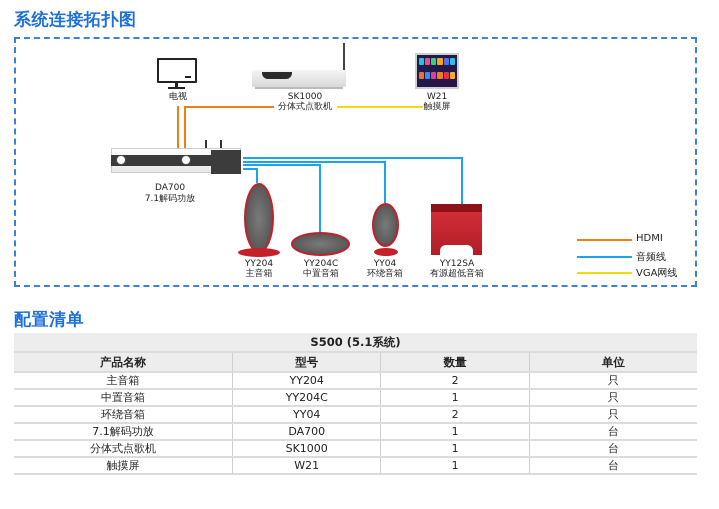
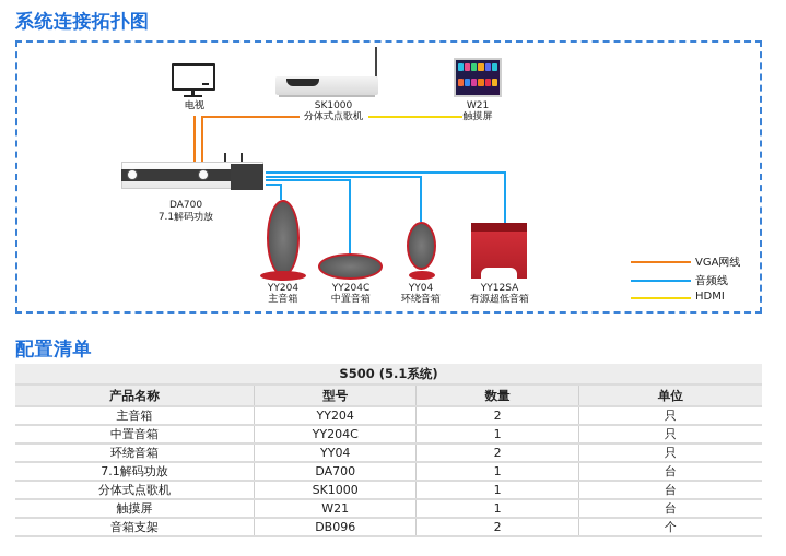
  系统连接拓扑图
  电视
  SK1000
  分体式点歌机
  W21
  触摸屏
  DA700
  7.1解码功放
  YY204
  主音箱
  YY204C
  中置音箱
  YY04
  环绕音箱
  YY12SA
  有源超低音箱
- HDMI
+ VGA网线
  音频线
- VGA网线
+ HDMI
  配置清单
  S500 (5.1系统)
  产品名称	型号	数量	单位
  主音箱	YY204	2	只
  中置音箱	YY204C	1	只
  环绕音箱	YY04	2	只
  7.1解码功放	DA700	1	台
  分体式点歌机	SK1000	1	台
  触摸屏	W21	1	台
+ 音箱支架	DB096	2	个
